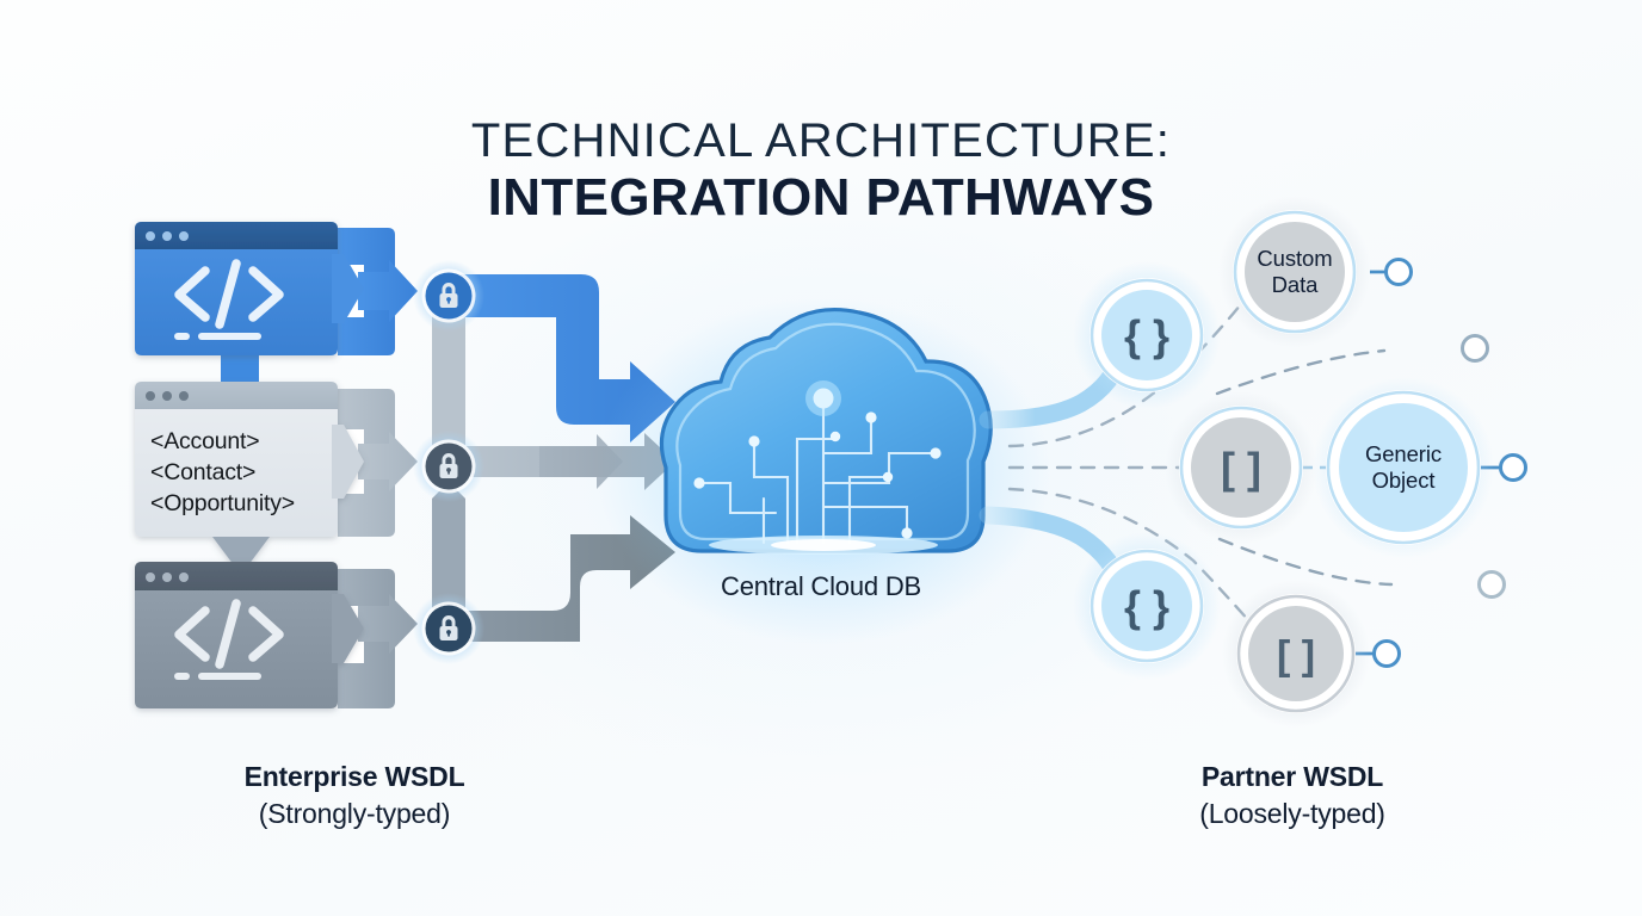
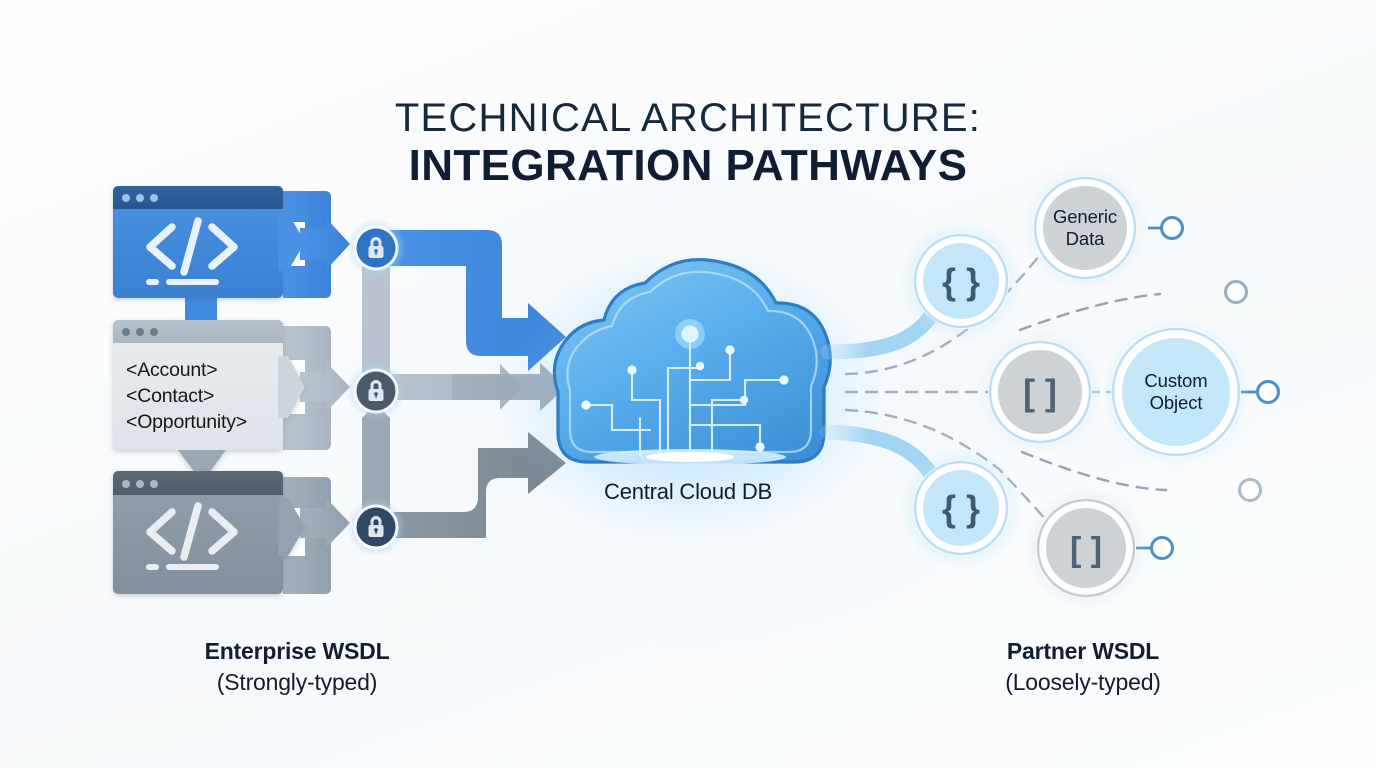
  { }
  [ ]
  { }
  [ ]
  TECHNICAL ARCHITECTURE:
  INTEGRATION PATHWAYS
  <Account>
  <Contact>
  <Opportunity>
  Central Cloud DB
- Custom
+ Generic
  Data
- Generic
+ Custom
  Object
  Enterprise WSDL
  (Strongly-typed)
  Partner WSDL
  (Loosely-typed)
